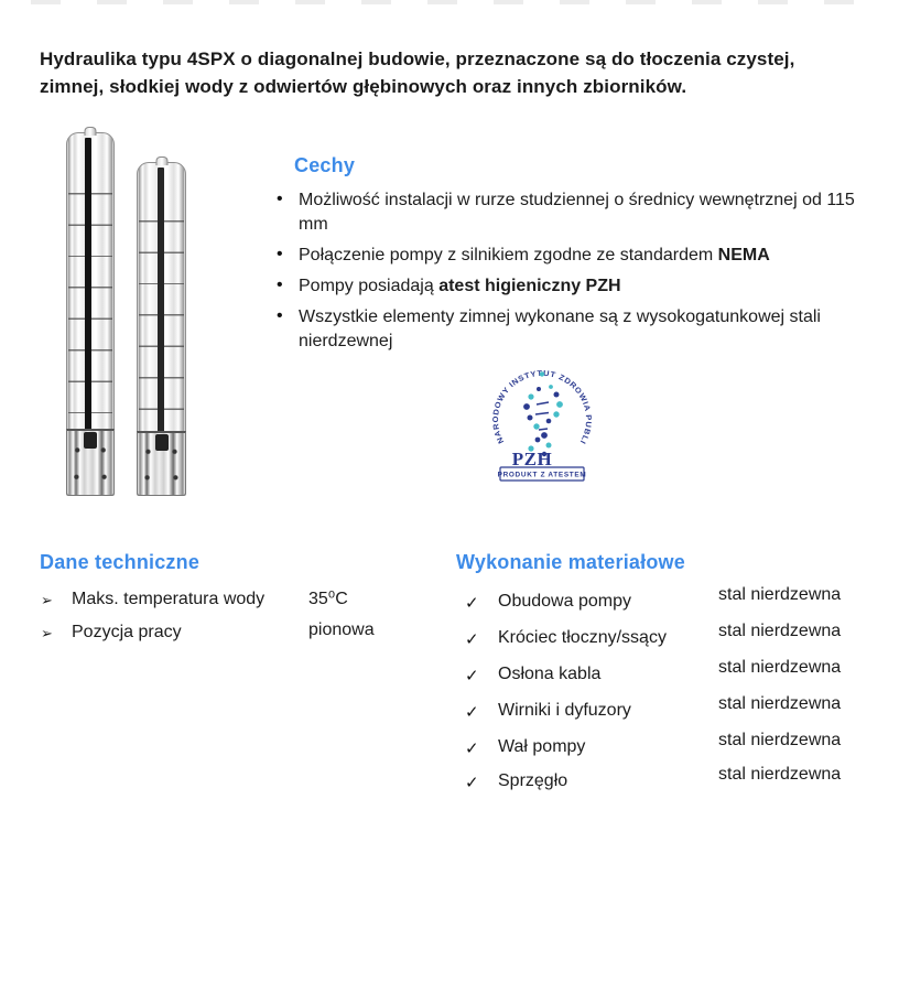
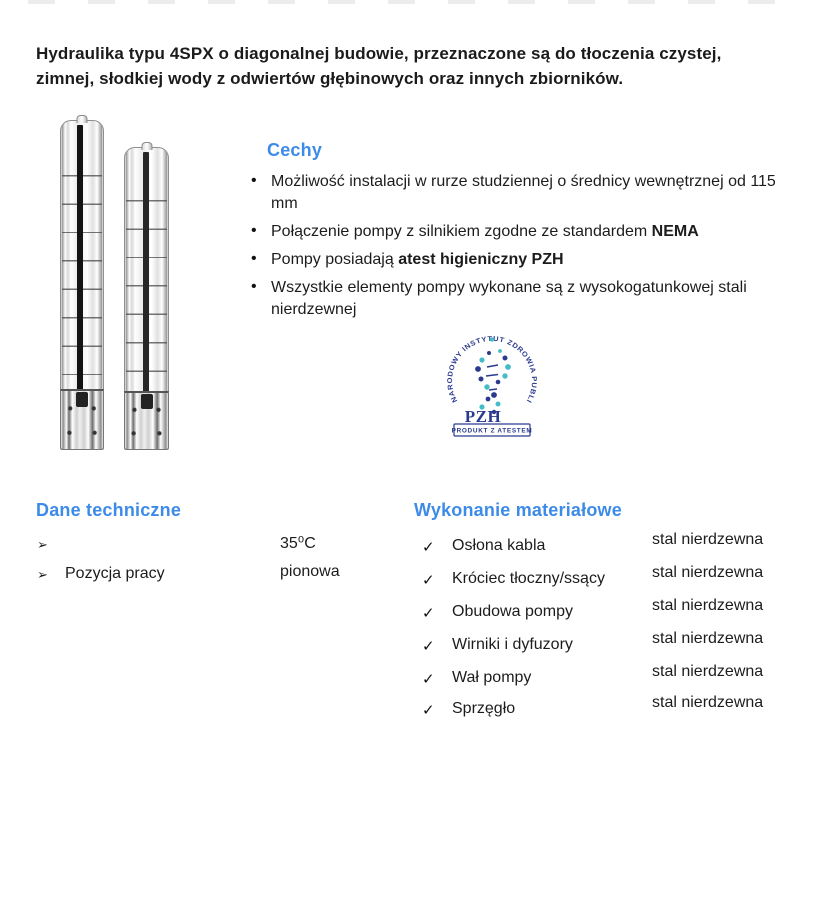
  Hydraulika typu 4SPX o diagonalnej budowie, przeznaczone są do tłoczenia czystej, zimnej, słodkiej wody z odwiertów głębinowych oraz innych zbiorników.
  Cechy
  •
  Możliwość instalacji w rurze studziennej o średnicy wewnętrznej od 115 mm
  •
  Połączenie pompy z silnikiem zgodne ze standardem NEMA
  •
  Pompy posiadają atest higieniczny PZH
  •
- Wszystkie elementy zimnej wykonane są z wysokogatunkowej stali nierdzewnej
+ Wszystkie elementy pompy wykonane są z wysokogatunkowej stali nierdzewnej
  PZH
  Dane techniczne
  ➢
- Maks. temperatura wody
  35⁰C
  ➢
  Pozycja pracy
  pionowa
  Wykonanie materiałowe
  ✓
- Obudowa pompy
+ Osłona kabla
  stal nierdzewna
  ✓
  Króciec tłoczny/ssący
  stal nierdzewna
  ✓
- Osłona kabla
+ Obudowa pompy
  stal nierdzewna
  ✓
  Wirniki i dyfuzory
  stal nierdzewna
  ✓
  Wał pompy
  stal nierdzewna
  ✓
  Sprzęgło
  stal nierdzewna
